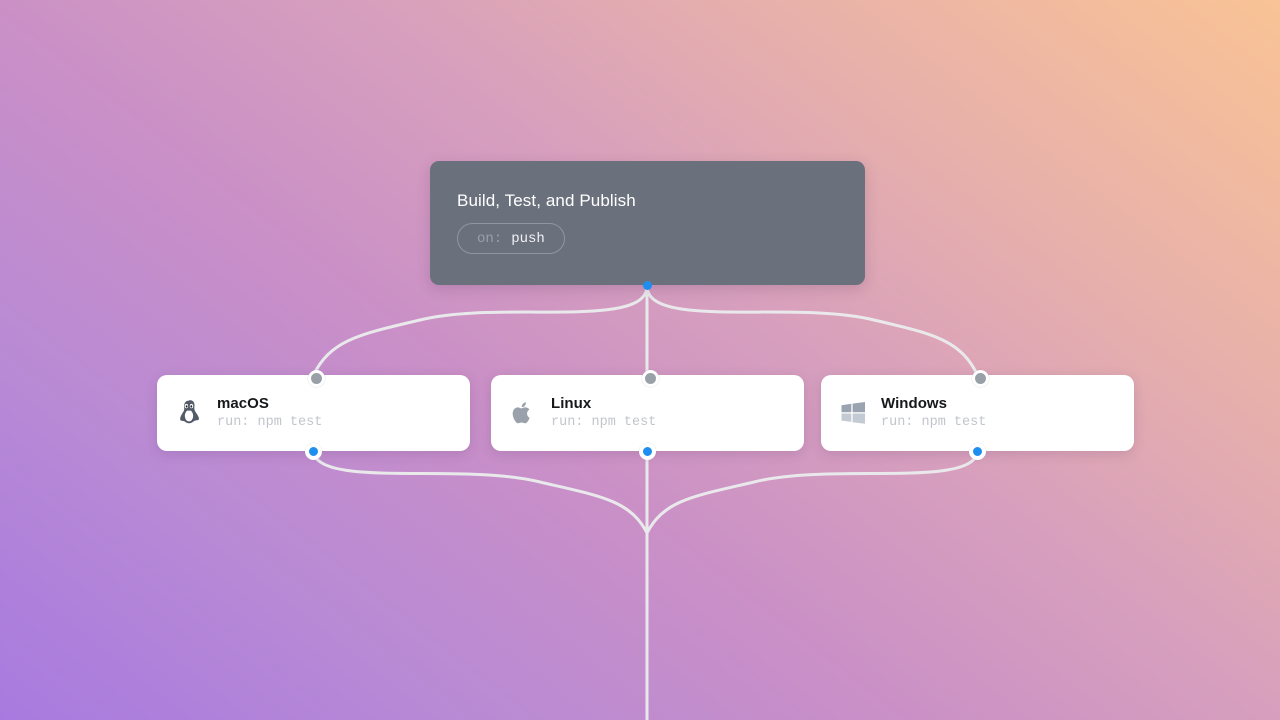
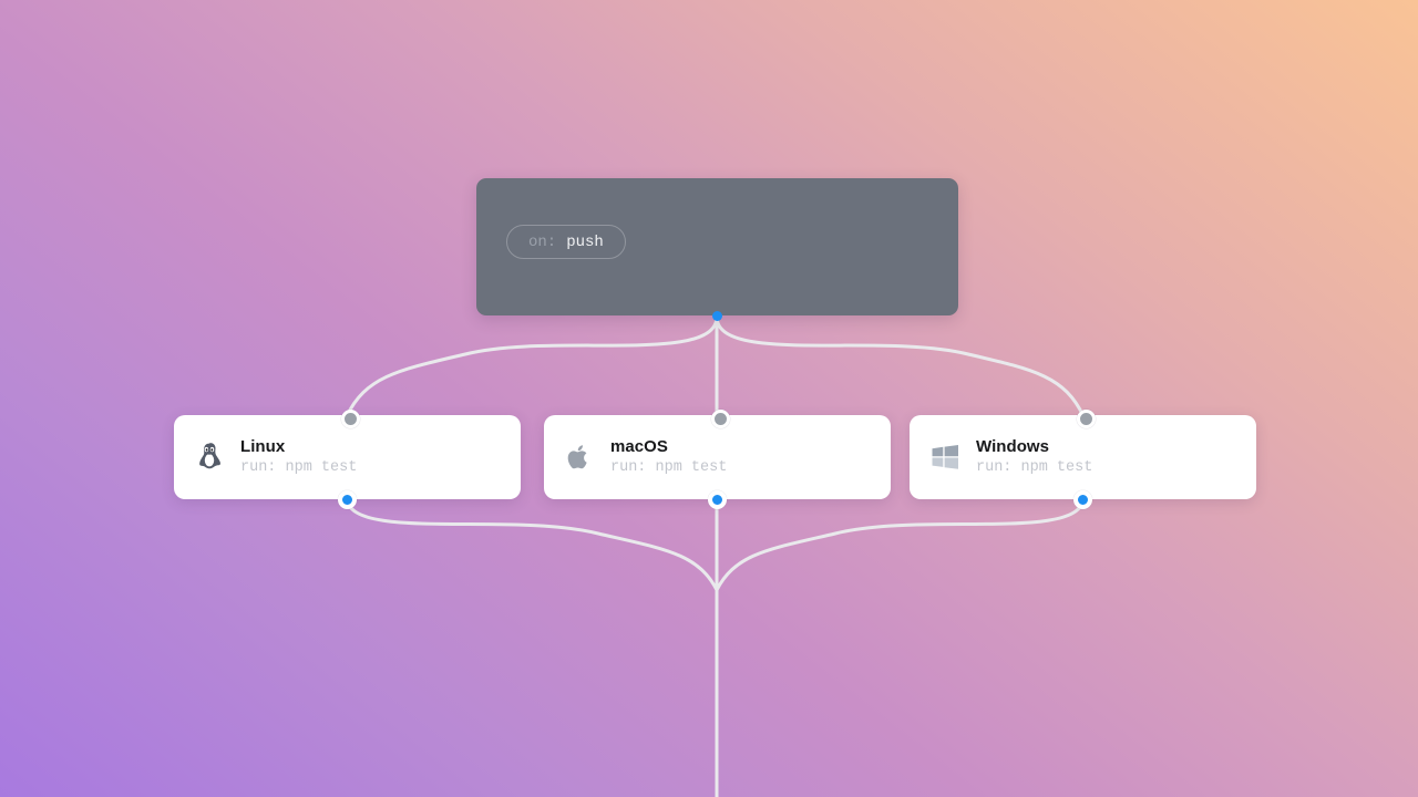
- Build, Test, and Publish
  on:
  push
- macOS
+ Linux
  run: npm test
- Linux
+ macOS
  run: npm test
  Windows
  run: npm test
